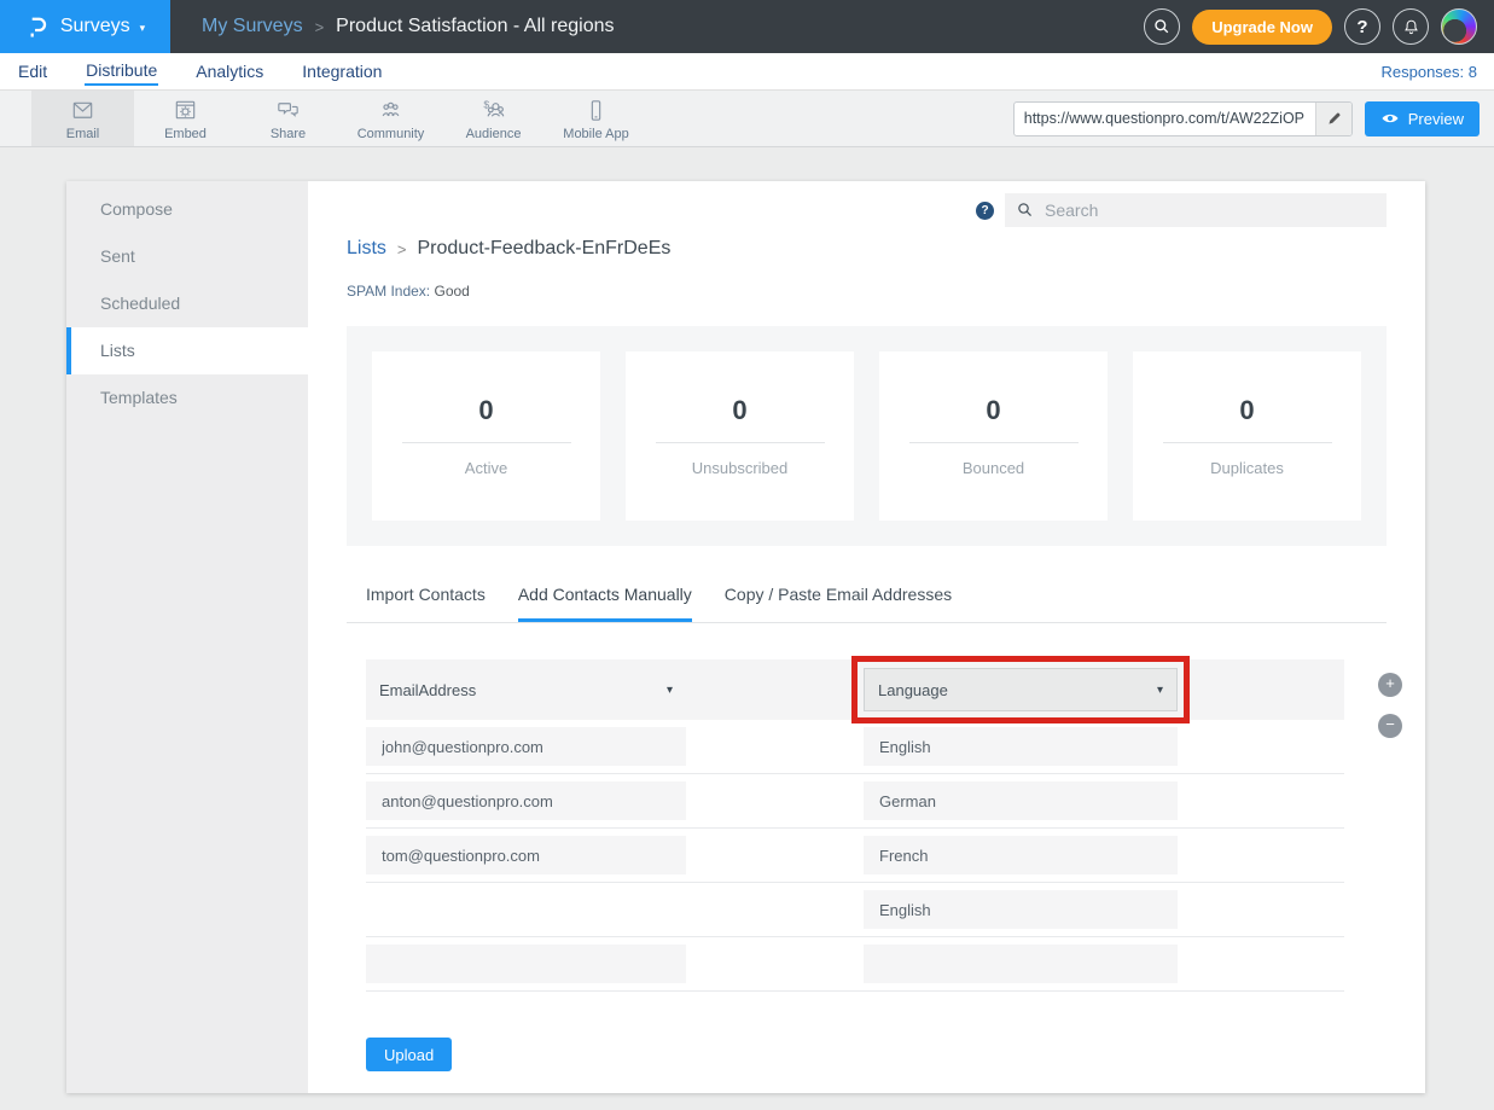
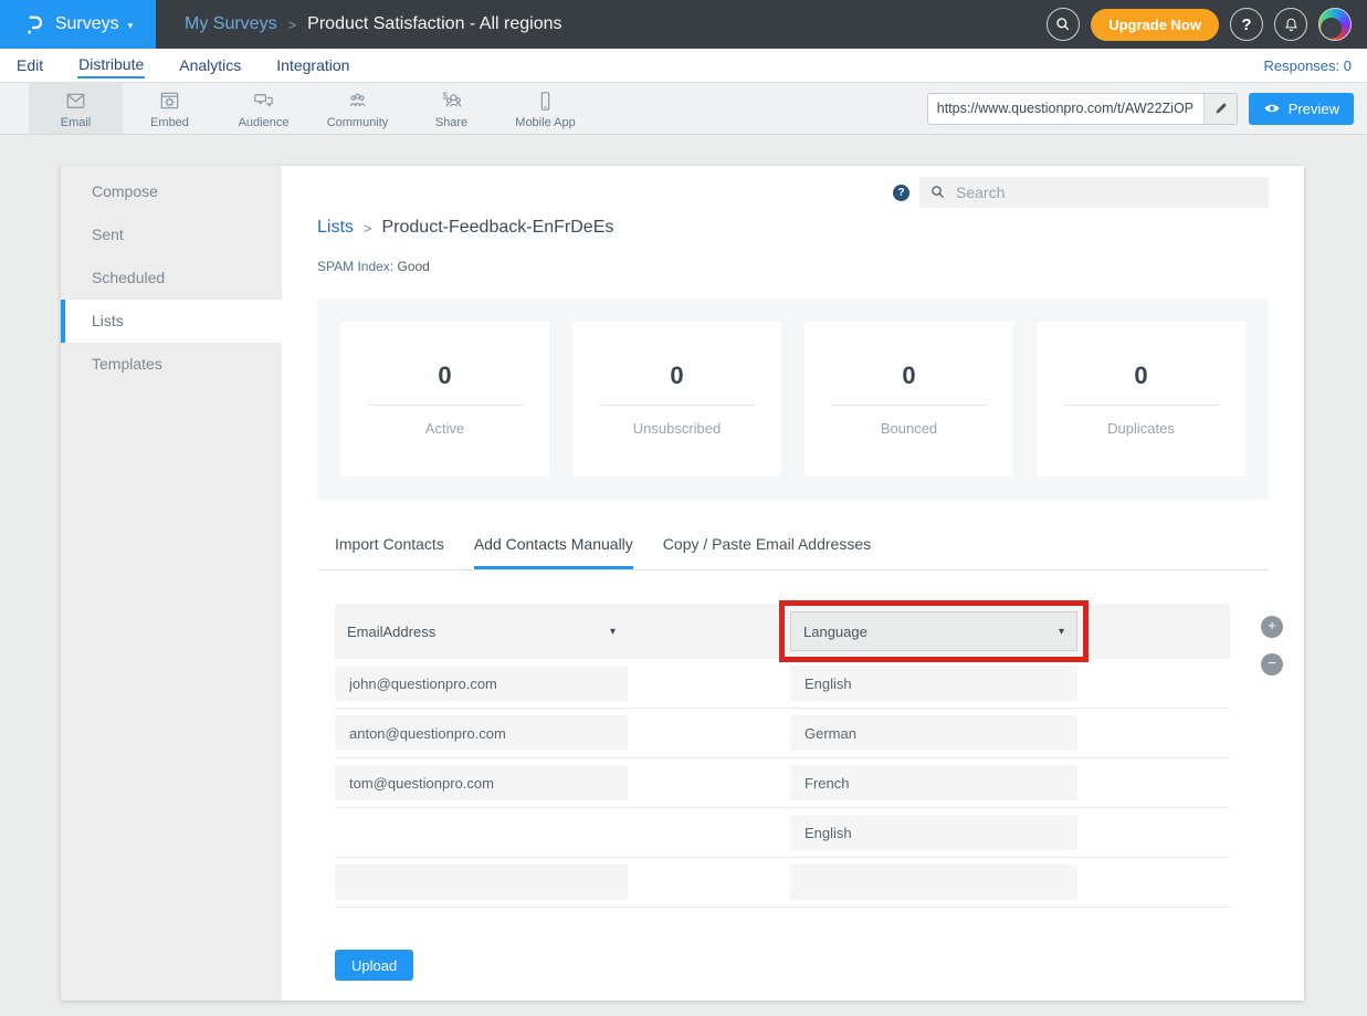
  Surveys
  ▾
  My Surveys
  >
  Product Satisfaction - All regions
  Upgrade Now
  ?
  Edit
  Distribute
  Analytics
  Integration
- Responses: 8
+ Responses: 0
  Email
  Embed
- Share
+ Audience
  Community
  $
- Audience
+ Share
  Mobile App
  https://www.questionpro.com/t/AW22ZiOP
  Preview
  Compose
  Sent
  Scheduled
  Lists
  Templates
  ?
  Search
  Lists
  >
  Product-Feedback-EnFrDeEs
  SPAM Index: Good
  0
  Active
  0
  Unsubscribed
  0
  Bounced
  0
  Duplicates
  Import Contacts
  Add Contacts Manually
  Copy / Paste Email Addresses
  EmailAddress
  ▾
  Language
  ▾
  john@questionpro.com
  English
  anton@questionpro.com
  German
  tom@questionpro.com
  French
  English
  +
  −
  Upload
